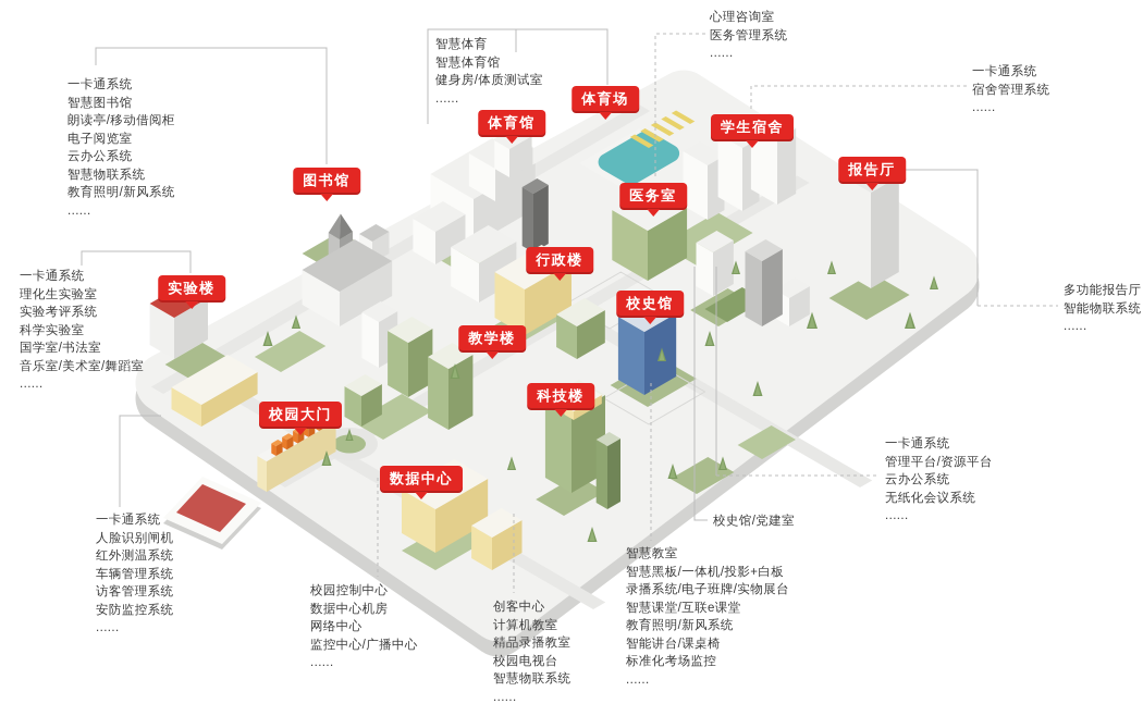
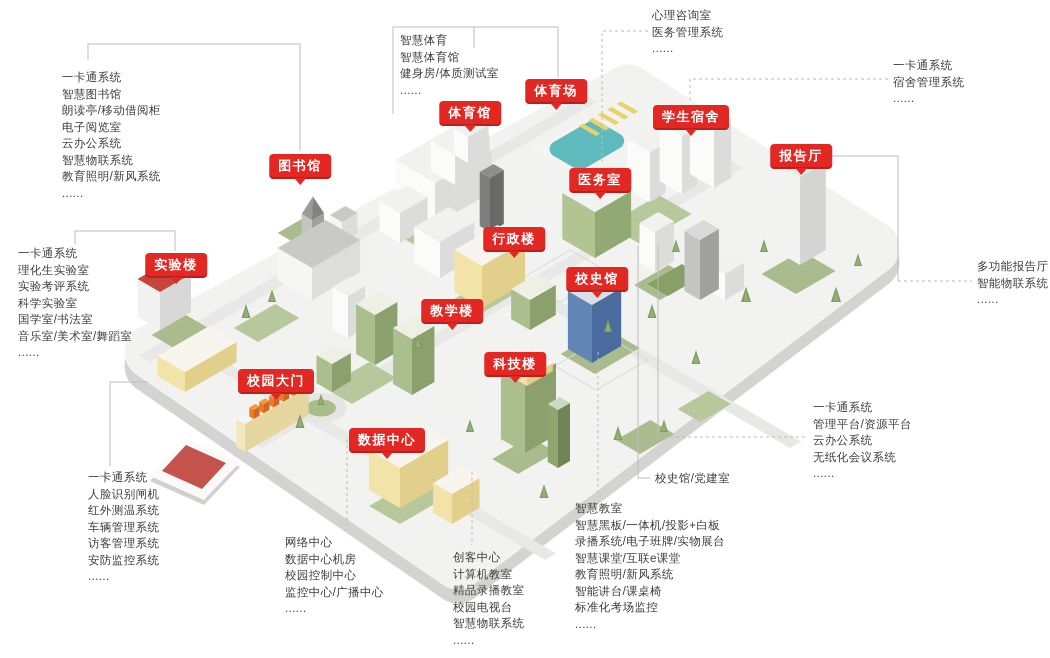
  图书馆
  实验楼
  校园大门
  数据中心
  教学楼
  科技楼
  行政楼
  校史馆
  医务室
  体育馆
  体育场
  学生宿舍
  报告厅
  一卡通系统
  智慧图书馆
  朗读亭/移动借阅柜
  电子阅览室
  云办公系统
  智慧物联系统
  教育照明/新风系统
  ......
  一卡通系统
  理化生实验室
  实验考评系统
  科学实验室
  国学室/书法室
  音乐室/美术室/舞蹈室
  ......
  一卡通系统
  人脸识别闸机
  红外测温系统
  车辆管理系统
  访客管理系统
  安防监控系统
  ......
  智慧体育
  智慧体育馆
  健身房/体质测试室
  ......
  心理咨询室
  医务管理系统
  ......
  一卡通系统
  宿舍管理系统
  ......
  多功能报告厅
  智能物联系统
  ......
  一卡通系统
  管理平台/资源平台
  云办公系统
  无纸化会议系统
  ......
  校史馆/党建室
  智慧教室
  智慧黑板/一体机/投影+白板
  录播系统/电子班牌/实物展台
  智慧课堂/互联e课堂
  教育照明/新风系统
  智能讲台/课桌椅
  标准化考场监控
  ......
  创客中心
  计算机教室
  精品录播教室
  校园电视台
  智慧物联系统
  ......
- 校园控制中心
+ 网络中心
  数据中心机房
- 网络中心
+ 校园控制中心
  监控中心/广播中心
  ......
